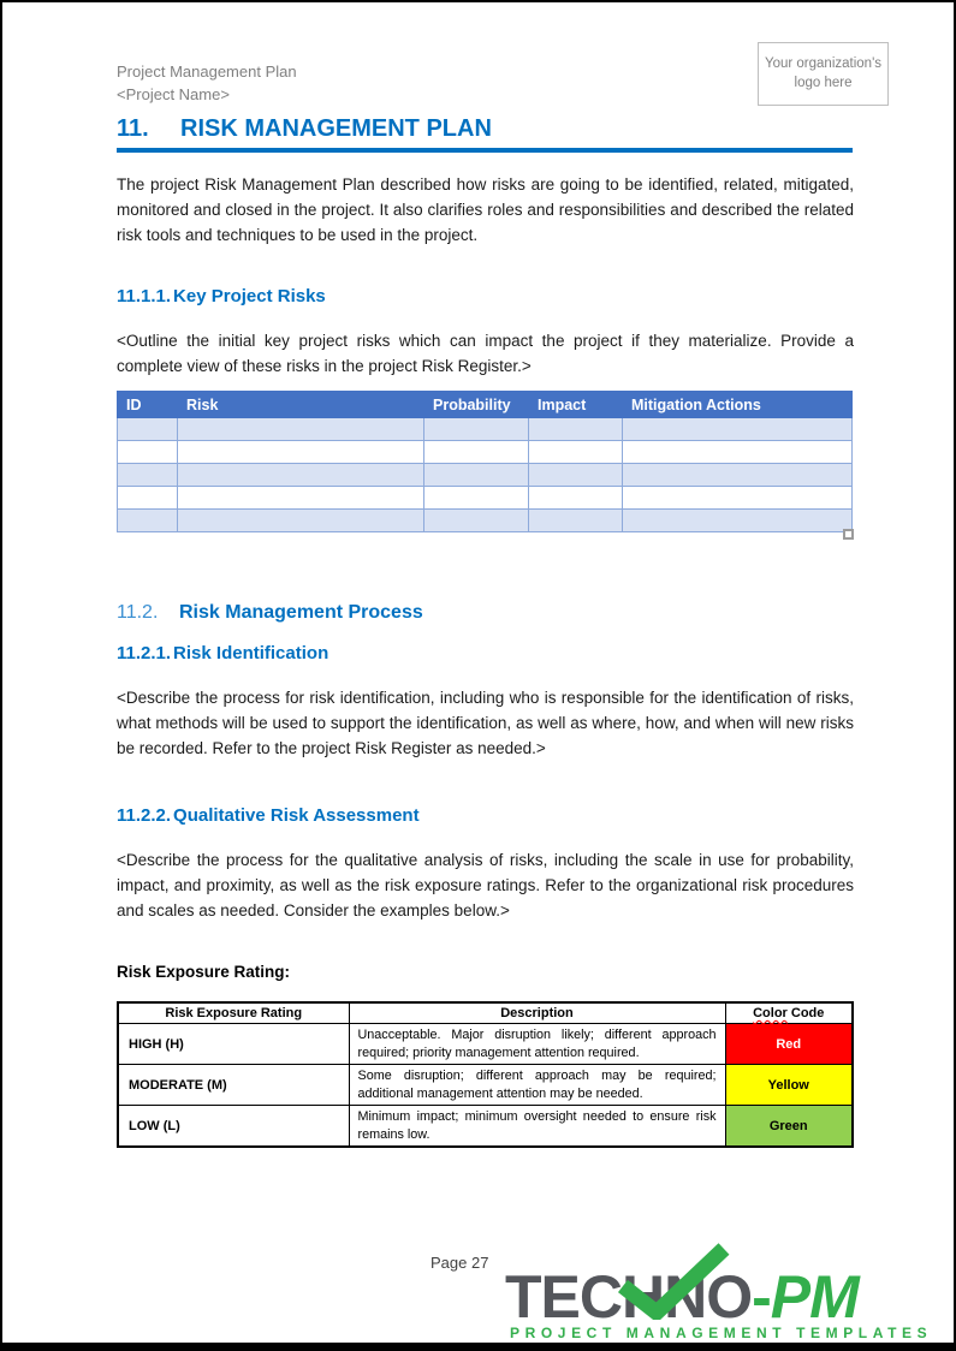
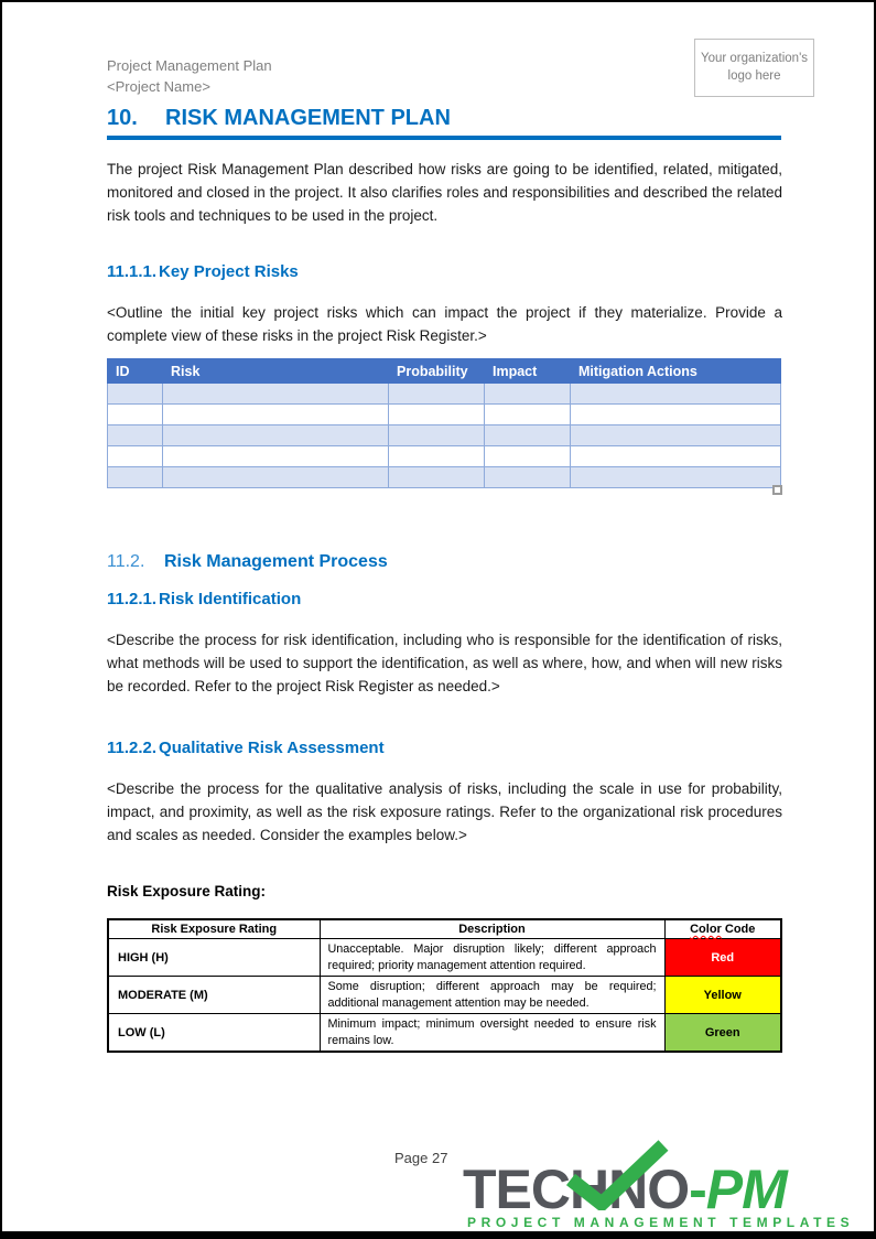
  Project Management Plan
  <Project Name>
  Your organization's logo here
- 11. RISK MANAGEMENT PLAN
+ 10. RISK MANAGEMENT PLAN
  The project Risk Management Plan described how risks are going to be identified, related, mitigated, monitored and closed in the project. It also clarifies roles and responsibilities and described the related risk tools and techniques to be used in the project.
  11.1.1.Key Project Risks
  <Outline the initial key project risks which can impact the project if they materialize. Provide a complete view of these risks in the project Risk Register.>
  ID	Risk	Probability	Impact	Mitigation Actions
  11.2. Risk Management Process
  11.2.1.Risk Identification
  <Describe the process for risk identification, including who is responsible for the identification of risks, what methods will be used to support the identification, as well as where, how, and when will new risks be recorded. Refer to the project Risk Register as needed.>
  11.2.2.Qualitative Risk Assessment
  <Describe the process for the qualitative analysis of risks, including the scale in use for probability, impact, and proximity, as well as the risk exposure ratings. Refer to the organizational risk procedures and scales as needed. Consider the examples below.>
  Risk Exposure Rating:
  Risk Exposure Rating	Description	Color Code
  HIGH (H)	Unacceptable. Major disruption likely; different approach required; priority management attention required.	Red
  MODERATE (M)	Some disruption; different approach may be required; additional management attention may be needed.	Yellow
  LOW (L)	Minimum impact; minimum oversight needed to ensure risk remains low.	Green
  Page 27
  TECNO-PM
  PROJECT MANAGEMENT TEMPLATES
